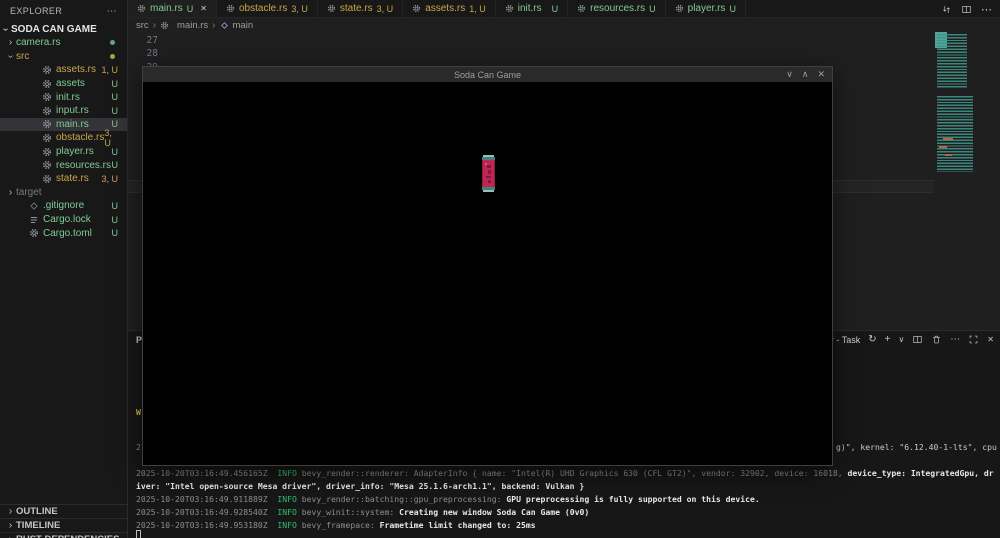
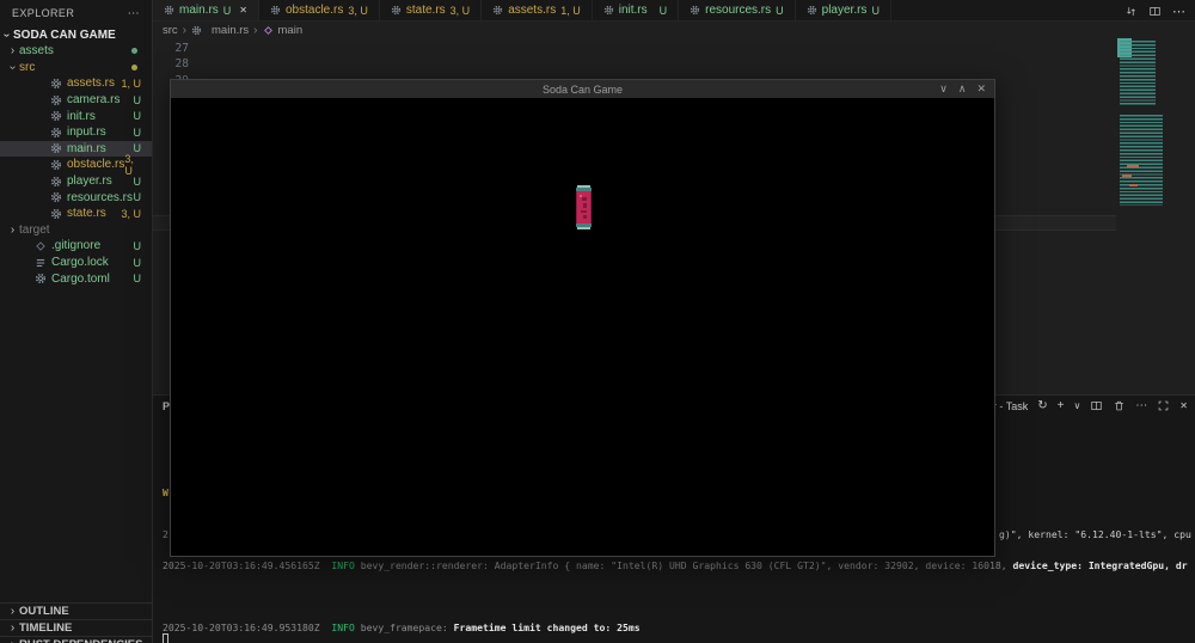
  EXPLORER
  ⋯
  SODA CAN GAME
  ›
- camera.rs
+ assets
  src
  assets.rs
  1, U
- assets
+ camera.rs
  U
  init.rs
  U
  input.rs
  U
  main.rs
  U
  obstacle.rs
  3, U
  player.rs
  U
  resources.rs
  U
  state.rs
  3, U
  ›
  target
  .gitignore
  U
  Cargo.lock
  U
  Cargo.toml
  U
  ›
  OUTLINE
  ›
  TIMELINE
  main.rs
  U
  ✕
  obstacle.rs
  3, U
  state.rs
  3, U
  assets.rs
  1, U
  init.rs
  U
  resources.rs
  U
  player.rs
  U
  ⋯
  src
  ›
  main.rs
  ›
  main
  27
  28
  P
  ↻
  +
  ∨
  ⋯
  ✕
  W
  2
  g)", kernel: "6.12.40-1-lts", cpu
  2025-10-20T03:16:49.456165Z INFO bevy_render::renderer: AdapterInfo { name: "Intel(R) UHD Graphics 630 (CFL GT2)", vendor: 32902, device: 16018, device_type: IntegratedGpu, dr
- iver: "Intel open-source Mesa driver", driver_info: "Mesa 25.1.6-arch1.1", backend: Vulkan }
- 2025-10-20T03:16:49.911889Z INFO bevy_render::batching::gpu_preprocessing: GPU preprocessing is fully supported on this device.
- 2025-10-20T03:16:49.928540Z INFO bevy_winit::system: Creating new window Soda Can Game (0v0)
  2025-10-20T03:16:49.953180Z INFO bevy_framepace: Frametime limit changed to: 25ms
  Soda Can Game
  ∨
  ∧
  ✕
